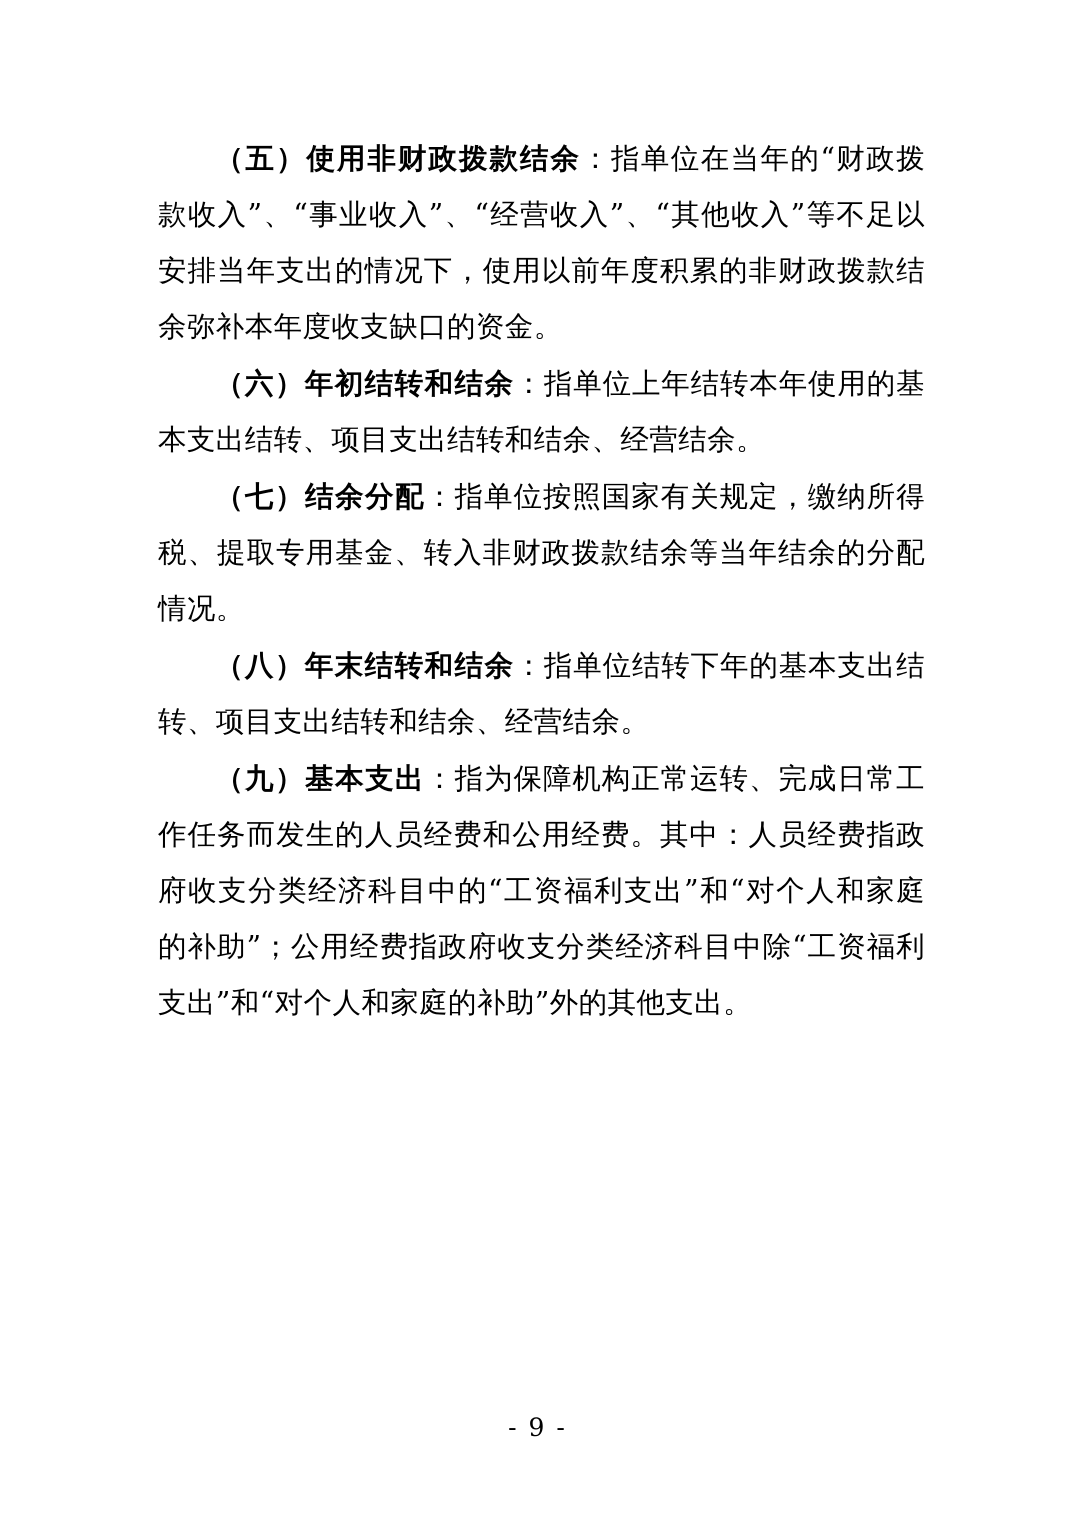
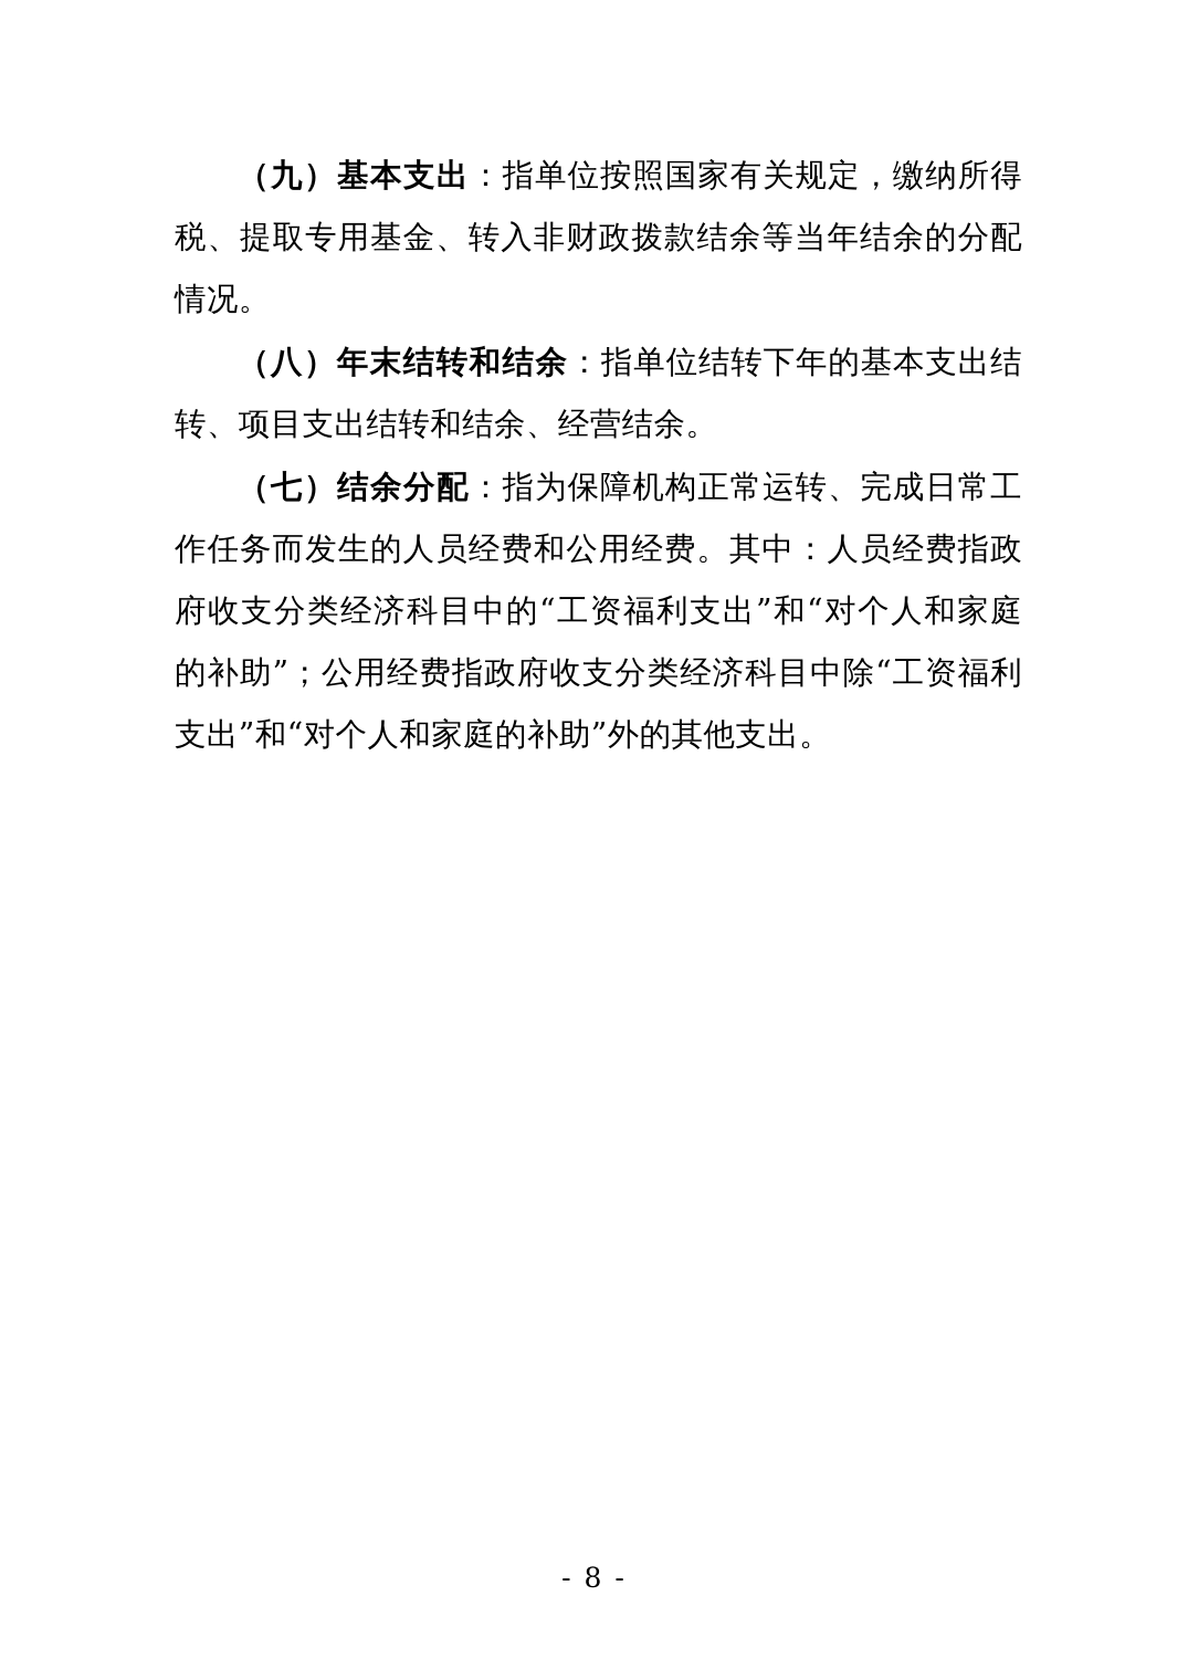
- （五）使用非财政拨款结余：指单位在当年的“财政拨款收入”、“事业收入”、“经营收入”、“其他收入”等不足以安排当年支出的情况下，使用以前年度积累的非财政拨款结余弥补本年度收支缺口的资金。
- （六）年初结转和结余：指单位上年结转本年使用的基本支出结转、项目支出结转和结余、经营结余。
- （七）结余分配：指单位按照国家有关规定，缴纳所得税、提取专用基金、转入非财政拨款结余等当年结余的分配情况。
+ （九）基本支出：指单位按照国家有关规定，缴纳所得税、提取专用基金、转入非财政拨款结余等当年结余的分配情况。
  （八）年末结转和结余：指单位结转下年的基本支出结转、项目支出结转和结余、经营结余。
- （九）基本支出：指为保障机构正常运转、完成日常工作任务而发生的人员经费和公用经费。其中：人员经费指政府收支分类经济科目中的“工资福利支出”和“对个人和家庭的补助”；公用经费指政府收支分类经济科目中除“工资福利支出”和“对个人和家庭的补助”外的其他支出。
+ （七）结余分配：指为保障机构正常运转、完成日常工作任务而发生的人员经费和公用经费。其中：人员经费指政府收支分类经济科目中的“工资福利支出”和“对个人和家庭的补助”；公用经费指政府收支分类经济科目中除“工资福利支出”和“对个人和家庭的补助”外的其他支出。
- - 9 -
+ - 8 -
